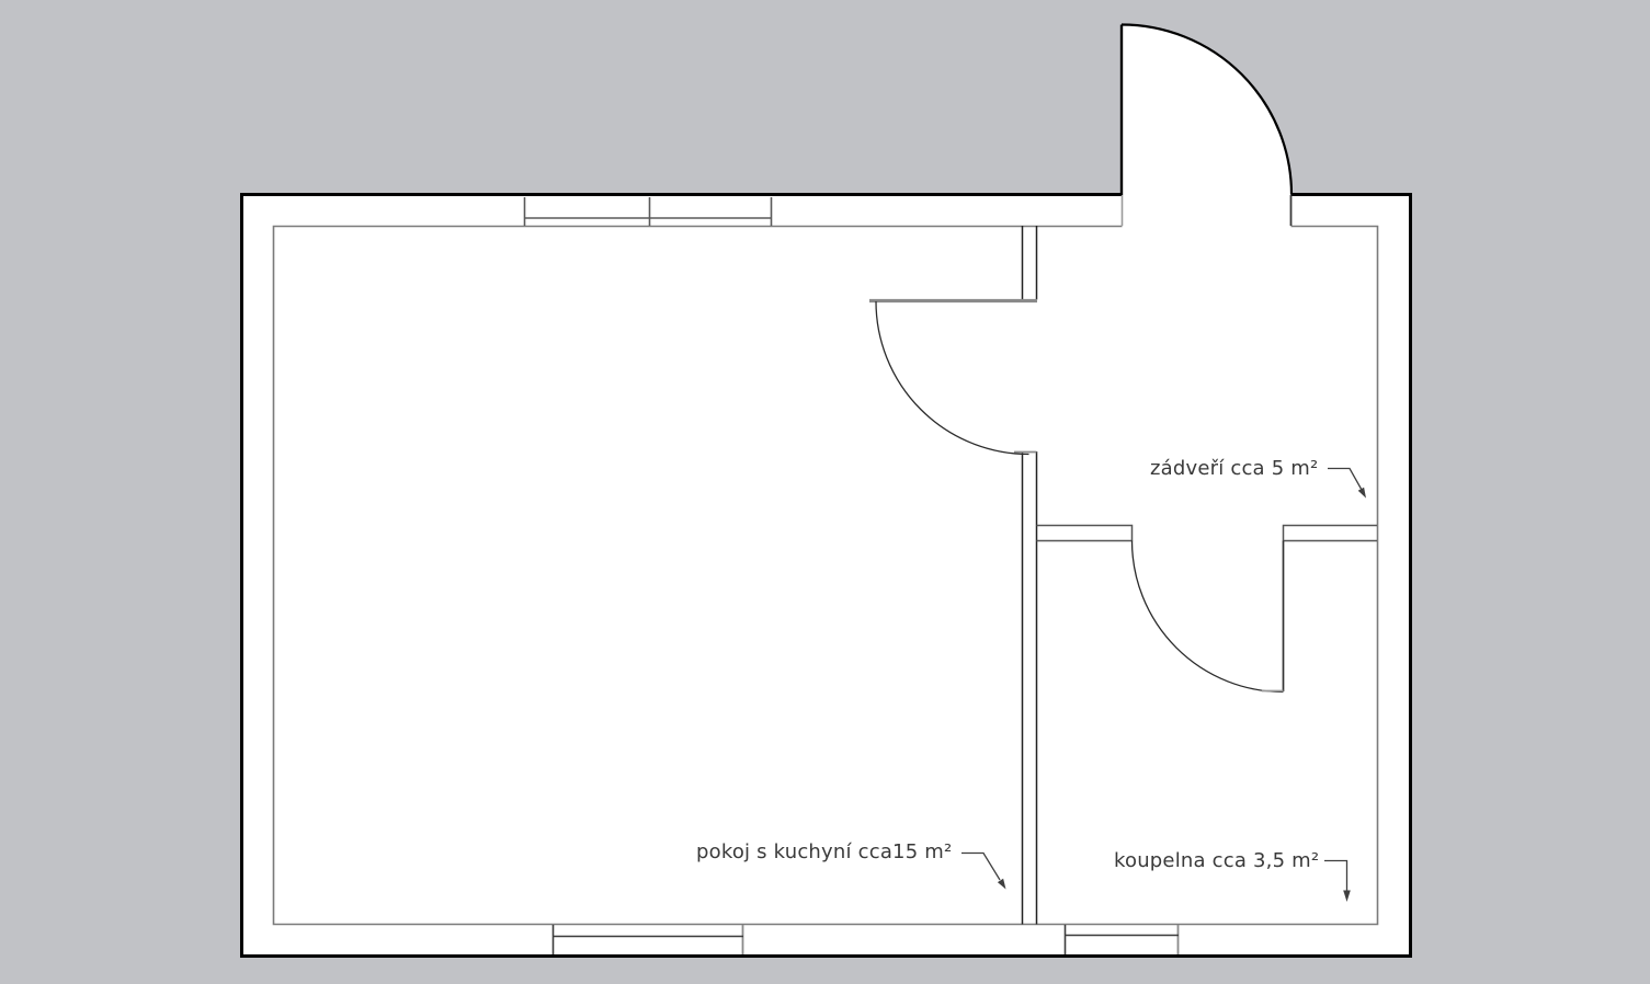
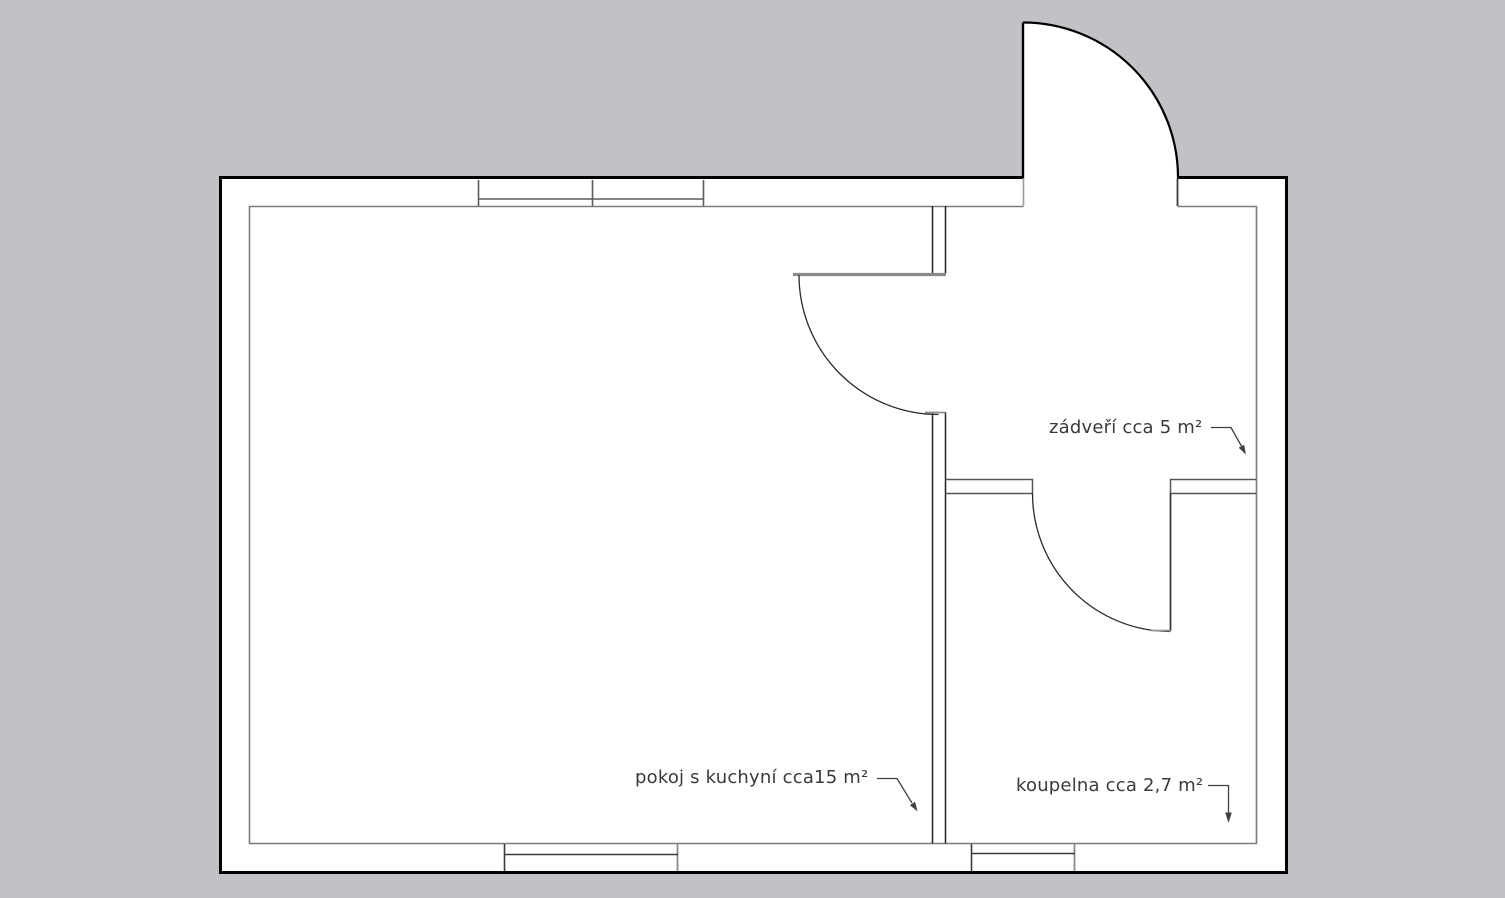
  zádveří cca 5 m²
  pokoj s kuchyní cca15 m²
- koupelna cca 3,5 m²
+ koupelna cca 2,7 m²
